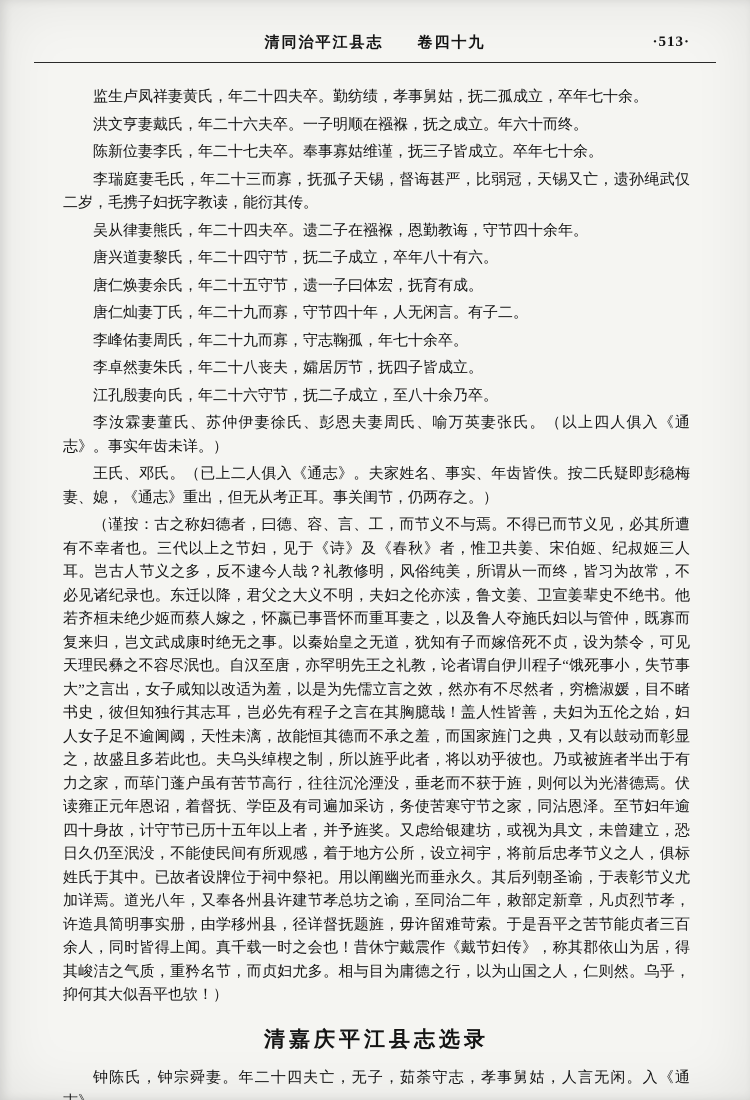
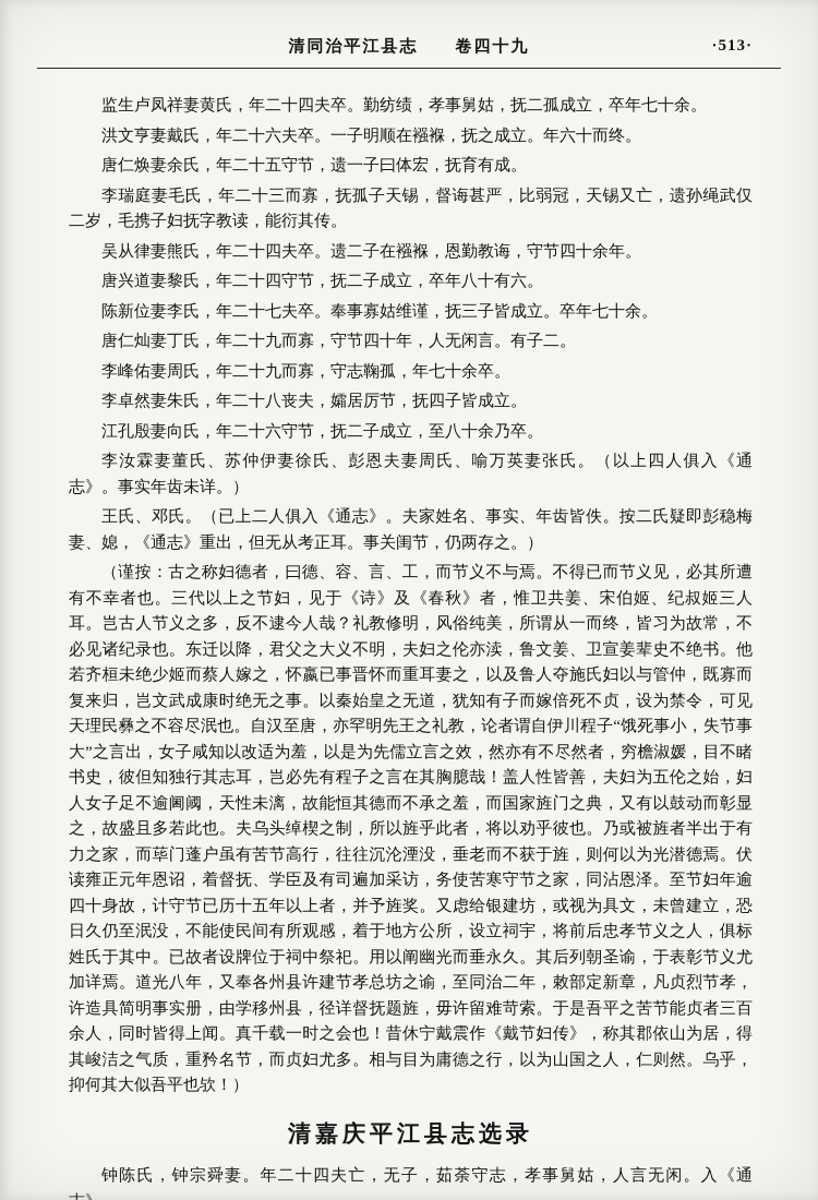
  清同治平江县志 卷四十九
  ·513·
  监生卢凤祥妻黄氏，年二十四夫卒。勤纺绩，孝事舅姑，抚二孤成立，卒年七十余。
  洪文亨妻戴氏，年二十六夫卒。一子明顺在襁褓，抚之成立。年六十而终。
- 陈新位妻李氏，年二十七夫卒。奉事寡姑维谨，抚三子皆成立。卒年七十余。
+ 唐仁焕妻余氏，年二十五守节，遗一子曰体宏，抚育有成。
  李瑞庭妻毛氏，年二十三而寡，抚孤子天锡，督诲甚严，比弱冠，天锡又亡，遗孙绳武仅二岁，毛携子妇抚字教读，能衍其传。
  吴从律妻熊氏，年二十四夫卒。遗二子在襁褓，恩勤教诲，守节四十余年。
  唐兴道妻黎氏，年二十四守节，抚二子成立，卒年八十有六。
- 唐仁焕妻余氏，年二十五守节，遗一子曰体宏，抚育有成。
+ 陈新位妻李氏，年二十七夫卒。奉事寡姑维谨，抚三子皆成立。卒年七十余。
  唐仁灿妻丁氏，年二十九而寡，守节四十年，人无闲言。有子二。
  李峰佑妻周氏，年二十九而寡，守志鞠孤，年七十余卒。
  李卓然妻朱氏，年二十八丧夫，孀居厉节，抚四子皆成立。
  江孔殷妻向氏，年二十六守节，抚二子成立，至八十余乃卒。
  李汝霖妻董氏、苏仲伊妻徐氏、彭恩夫妻周氏、喻万英妻张氏。（以上四人俱入《通志》。事实年齿未详。）
  王氏、邓氏。（已上二人俱入《通志》。夫家姓名、事实、年齿皆佚。按二氏疑即彭稳梅妻、媳，《通志》重出，但无从考正耳。事关闺节，仍两存之。）
  （谨按：古之称妇德者，曰德、容、言、工，而节义不与焉。不得已而节义见，必其所遭有不幸者也。三代以上之节妇，见于《诗》及《春秋》者，惟卫共姜、宋伯姬、纪叔姬三人耳。岂古人节义之多，反不逮今人哉？礼教修明，风俗纯美，所谓从一而终，皆习为故常，不必见诸纪录也。东迁以降，君父之大义不明，夫妇之伦亦渎，鲁文姜、卫宣姜辈史不绝书。他若齐桓未绝少姬而蔡人嫁之，怀嬴已事晋怀而重耳妻之，以及鲁人夺施氏妇以与管仲，既寡而复来归，岂文武成康时绝无之事。以秦始皇之无道，犹知有子而嫁倍死不贞，设为禁令，可见天理民彝之不容尽泯也。自汉至唐，亦罕明先王之礼教，论者谓自伊川程子“饿死事小，失节事大”之言出，女子咸知以改适为羞，以是为先儒立言之效，然亦有不尽然者，穷檐淑媛，目不睹书史，彼但知独行其志耳，岂必先有程子之言在其胸臆哉！盖人性皆善，夫妇为五伦之始，妇人女子足不逾阃阈，天性未漓，故能恒其德而不承之羞，而国家旌门之典，又有以鼓动而彰显之，故盛且多若此也。夫乌头绰楔之制，所以旌乎此者，将以劝乎彼也。乃或被旌者半出于有力之家，而荜门蓬户虽有苦节高行，往往沉沦湮没，垂老而不获于旌，则何以为光潜德焉。伏读雍正元年恩诏，着督抚、学臣及有司遍加采访，务使苦寒守节之家，同沾恩泽。至节妇年逾四十身故，计守节已历十五年以上者，并予旌奖。又虑给银建坊，或视为具文，未曾建立，恐日久仍至泯没，不能使民间有所观感，着于地方公所，设立祠宇，将前后忠孝节义之人，俱标姓氏于其中。已故者设牌位于祠中祭祀。用以阐幽光而垂永久。其后列朝圣谕，于表彰节义尤加详焉。道光八年，又奉各州县许建节孝总坊之谕，至同治二年，敕部定新章，凡贞烈节孝，许造具简明事实册，由学移州县，径详督抚题旌，毋许留难苛索。于是吾平之苦节能贞者三百余人，同时皆得上闻。真千载一时之会也！昔休宁戴震作《戴节妇传》，称其郡依山为居，得其峻洁之气质，重矜名节，而贞妇尤多。相与目为庸德之行，以为山国之人，仁则然。乌乎，抑何其大似吾平也欤！）
  清嘉庆平江县志选录
  钟陈氏，钟宗舜妻。年二十四夫亡，无子，茹荼守志，孝事舅姑，人言无闲。入《通
